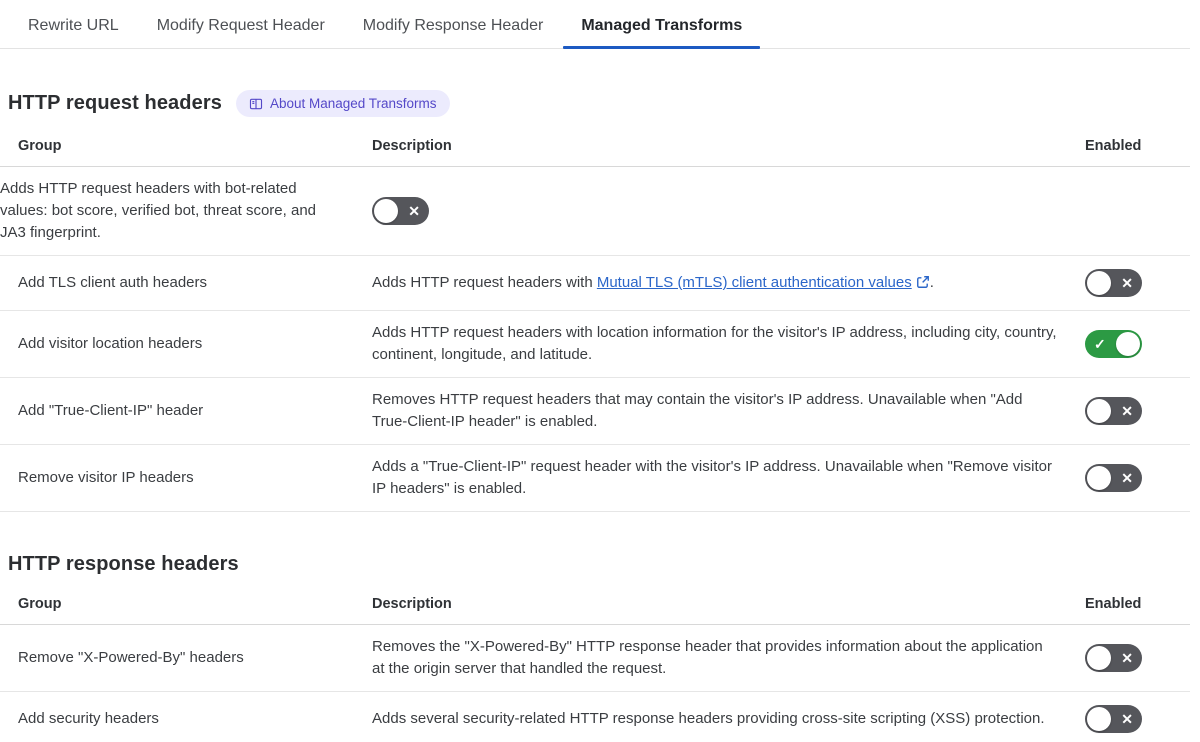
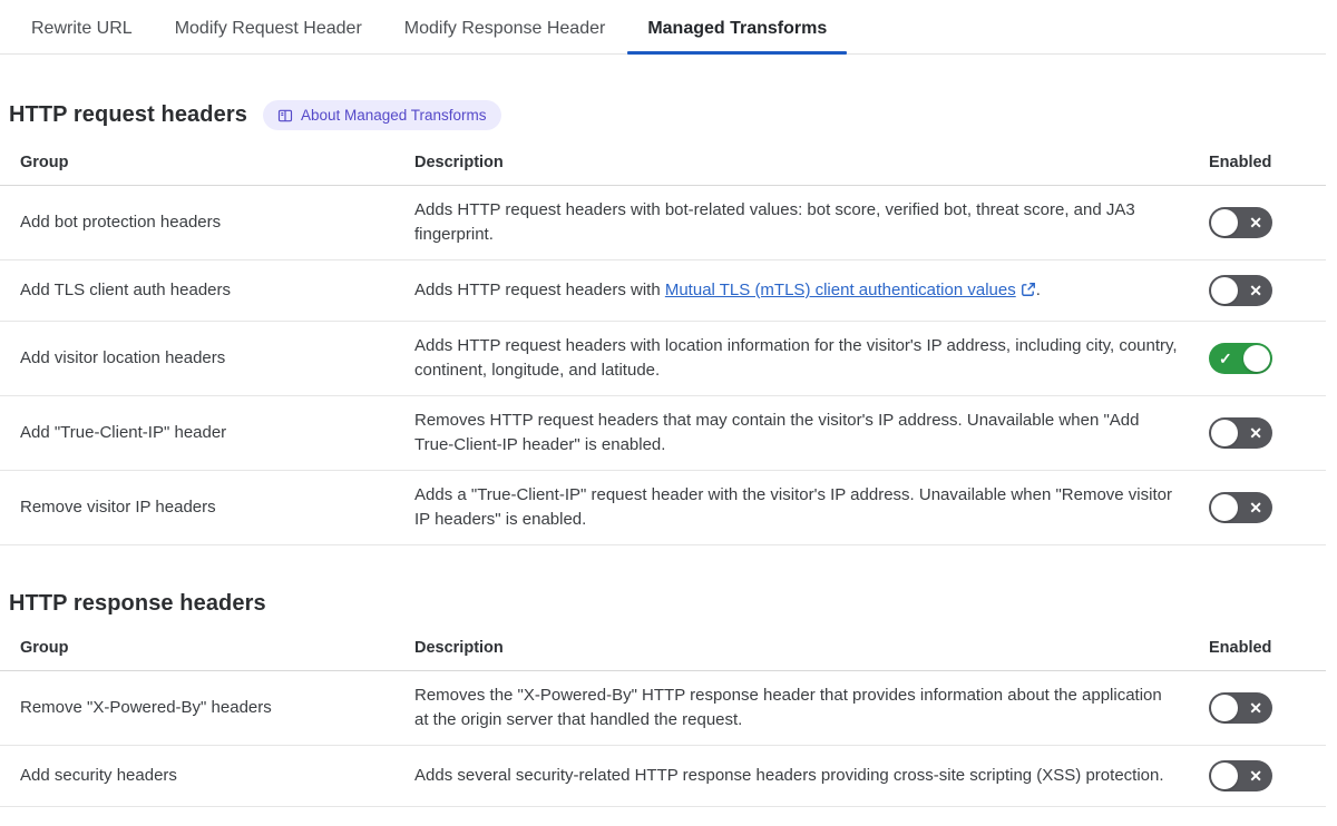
  Rewrite URL
  Modify Request Header
  Modify Response Header
  Managed Transforms
  HTTP request headers
  About Managed Transforms
  Group
  Description
  Enabled
+ Add bot protection headers
  Adds HTTP request headers with bot-related values: bot score, verified bot, threat score, and JA3 fingerprint.
  ✕
  Add TLS client auth headers
  Adds HTTP request headers with Mutual TLS (mTLS) client authentication values .
  ✕
  Add visitor location headers
  Adds HTTP request headers with location information for the visitor's IP address, including city, country, continent, longitude, and latitude.
  ✓
  Add "True-Client-IP" header
  Removes HTTP request headers that may contain the visitor's IP address. Unavailable when "Add True-Client-IP header" is enabled.
  ✕
  Remove visitor IP headers
  Adds a "True-Client-IP" request header with the visitor's IP address. Unavailable when "Remove visitor IP headers" is enabled.
  ✕
  HTTP response headers
  Group
  Description
  Enabled
  Remove "X-Powered-By" headers
  Removes the "X-Powered-By" HTTP response header that provides information about the application at the origin server that handled the request.
  ✕
  Add security headers
  Adds several security-related HTTP response headers providing cross-site scripting (XSS) protection.
  ✕
